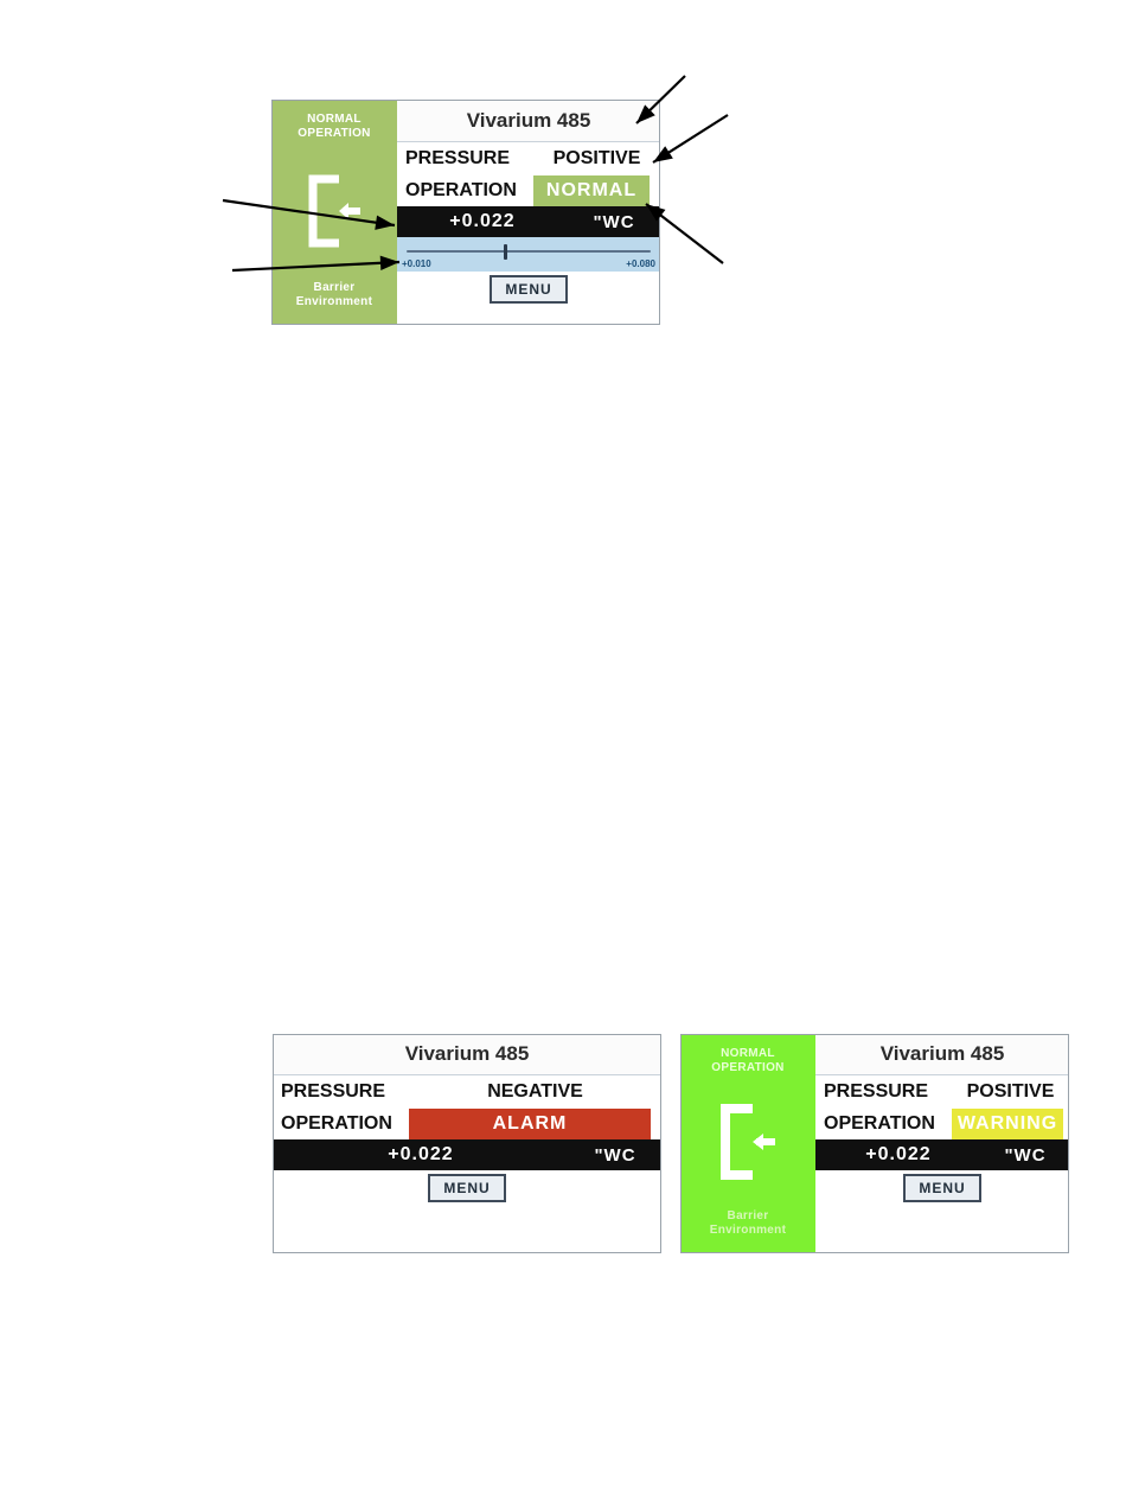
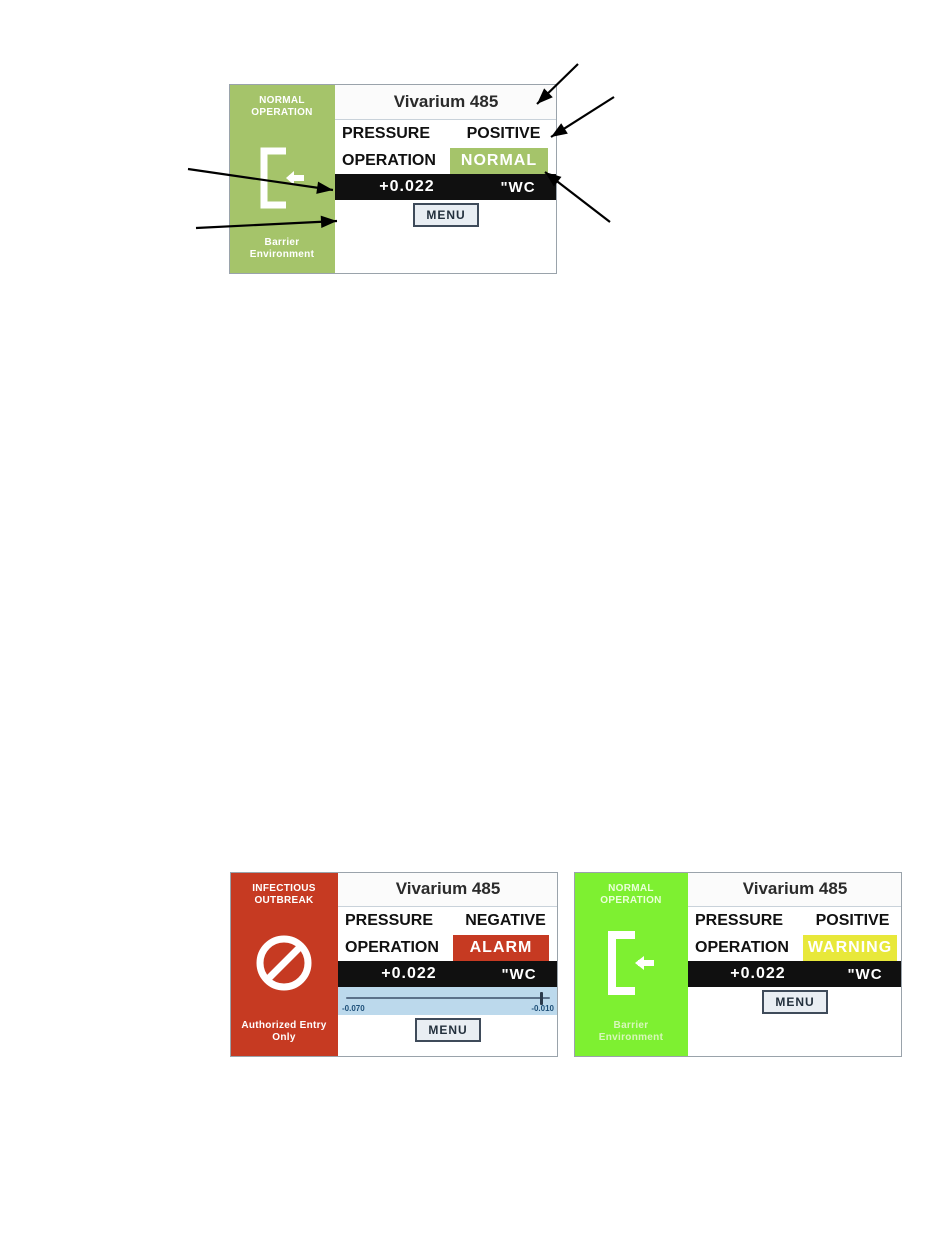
  NORMAL
  OPERATION
  Barrier
  Environment
  Vivarium 485
  PRESSURE
  POSITIVE
  OPERATION
  NORMAL
  +0.022
  "WC
- +0.010
- +0.080
  MENU
+ INFECTIOUS
+ OUTBREAK
+ Authorized Entry
+ Only
  Vivarium 485
  PRESSURE
  NEGATIVE
  OPERATION
  ALARM
  +0.022
  "WC
+ -0.070
+ -0.010
  MENU
  NORMAL
  OPERATION
  Barrier
  Environment
  Vivarium 485
  PRESSURE
  POSITIVE
  OPERATION
  WARNING
  +0.022
  "WC
  MENU
